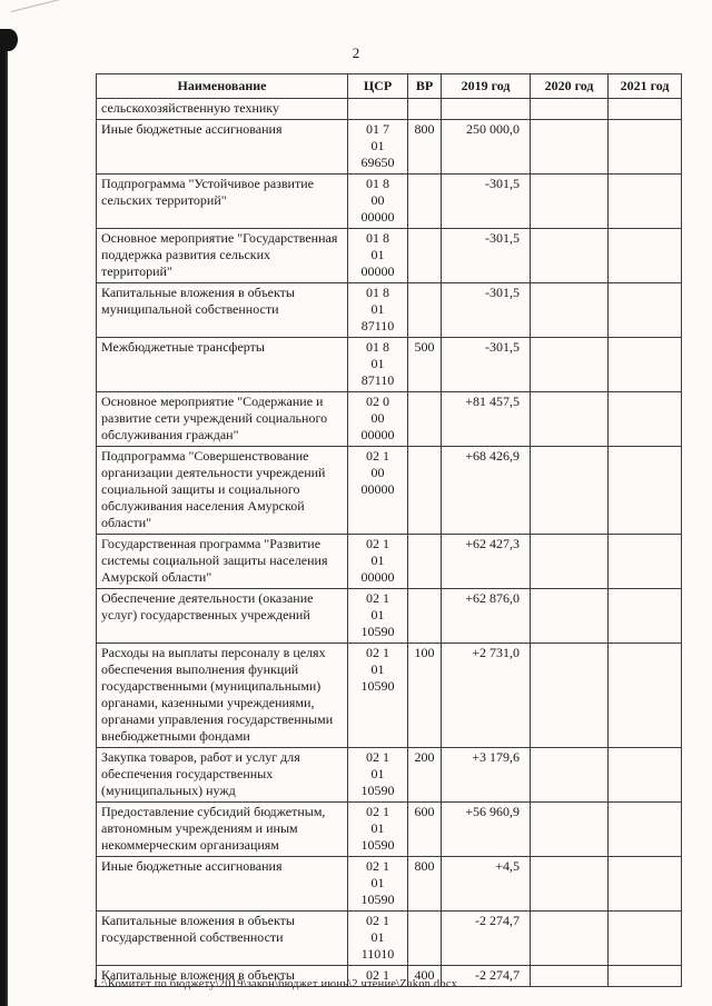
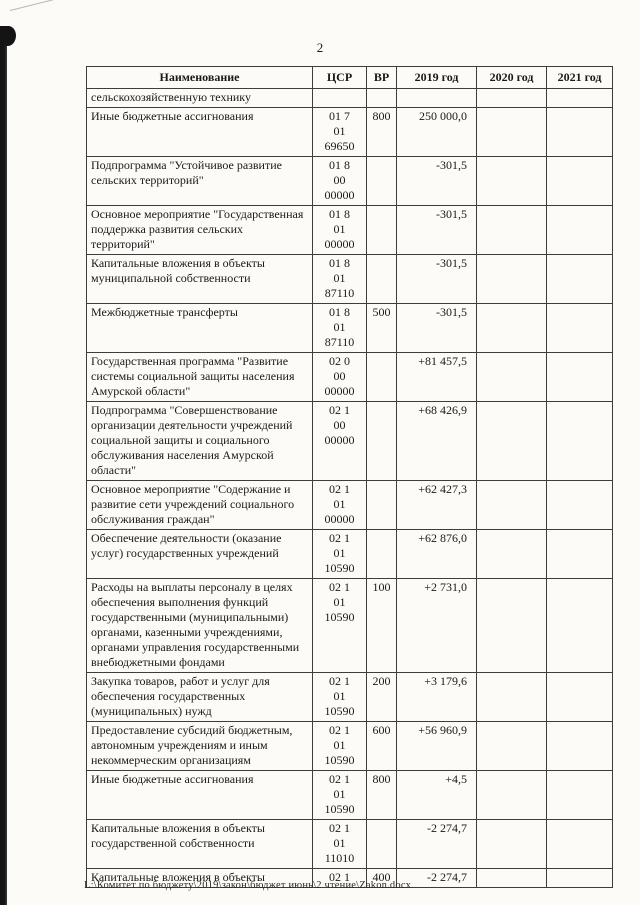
  2
  Наименование	ЦСР	ВР	2019 год	2020 год	2021 год
  сельскохозяйственную технику
  Иные бюджетные ассигнования	01 7 01 69650	800	250 000,0
  Подпрограмма "Устойчивое развитие сельских территорий"	01 8 00 00000		-301,5
  Основное мероприятие "Государственная поддержка развития сельских территорий"	01 8 01 00000		-301,5
  Капитальные вложения в объекты муниципальной собственности	01 8 01 87110		-301,5
  Межбюджетные трансферты	01 8 01 87110	500	-301,5
- Основное мероприятие "Содержание и развитие сети учреждений социального обслуживания граждан"	02 0 00 00000		+81 457,5
+ Государственная программа "Развитие системы социальной защиты населения Амурской области"	02 0 00 00000		+81 457,5
  Подпрограмма "Совершенствование организации деятельности учреждений социальной защиты и социального обслуживания населения Амурской области"	02 1 00 00000		+68 426,9
- Государственная программа "Развитие системы социальной защиты населения Амурской области"	02 1 01 00000		+62 427,3
+ Основное мероприятие "Содержание и развитие сети учреждений социального обслуживания граждан"	02 1 01 00000		+62 427,3
  Обеспечение деятельности (оказание услуг) государственных учреждений	02 1 01 10590		+62 876,0
  Расходы на выплаты персоналу в целях обеспечения выполнения функций государственными (муниципальными) органами, казенными учреждениями, органами управления государственными внебюджетными фондами	02 1 01 10590	100	+2 731,0
  Закупка товаров, работ и услуг для обеспечения государственных (муниципальных) нужд	02 1 01 10590	200	+3 179,6
  Предоставление субсидий бюджетным, автономным учреждениям и иным некоммерческим организациям	02 1 01 10590	600	+56 960,9
  Иные бюджетные ассигнования	02 1 01 10590	800	+4,5
  Капитальные вложения в объекты государственной собственности	02 1 01 11010		-2 274,7
  Капитальные вложения в объекты	02 1	400	-2 274,7
  L:\Комитет по бюджету\2019\закон\бюджет июнь\2 чтение\Zakon.docx
